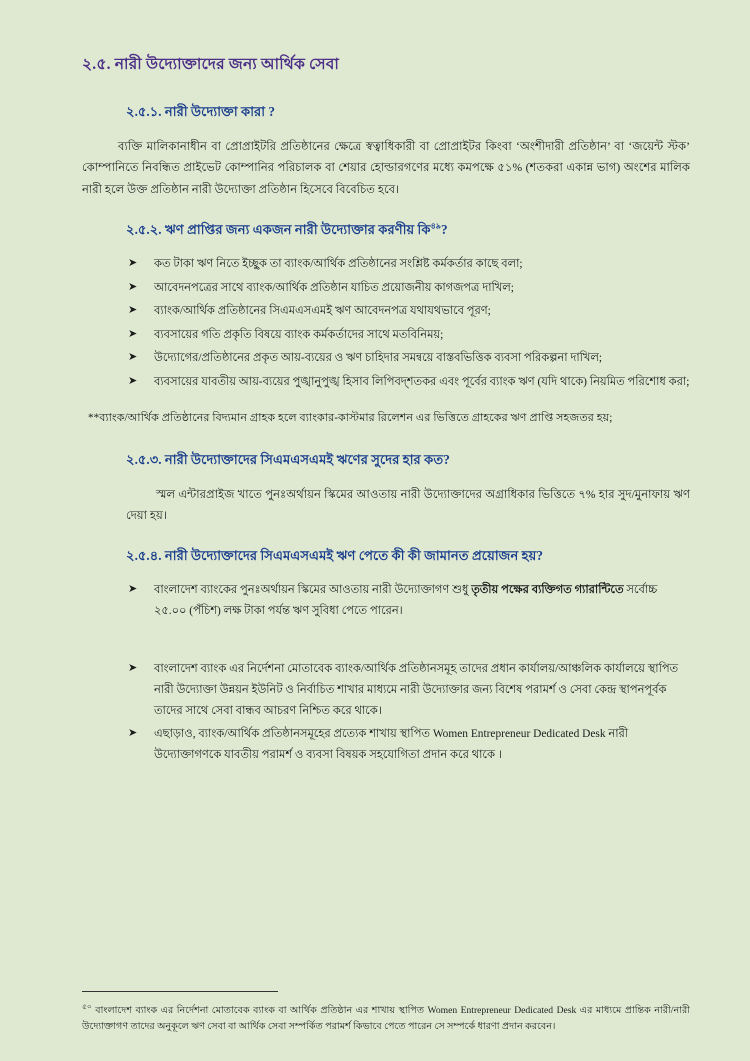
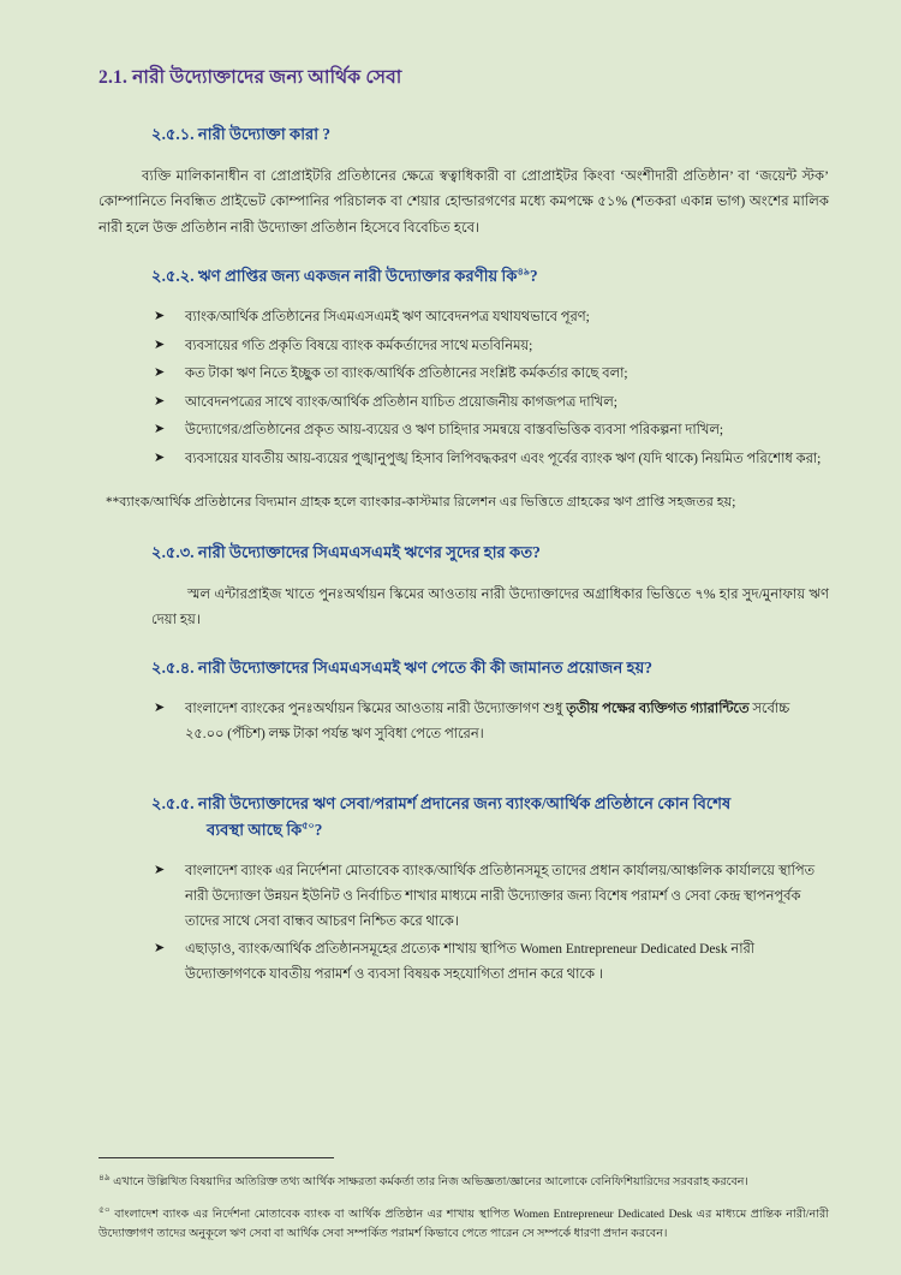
- ২.৫. নারী উদ্যোক্তাদের জন্য আর্থিক সেবা
+ 2.1. নারী উদ্যোক্তাদের জন্য আর্থিক সেবা
  ২.৫.১. নারী উদ্যোক্তা কারা ?
  ব্যক্তি মালিকানাধীন বা প্রোপ্রাইটরি প্রতিষ্ঠানের ক্ষেত্রে স্বত্বাধিকারী বা প্রোপ্রাইটর কিংবা ‘অংশীদারী প্রতিষ্ঠান’ বা ‘জয়েন্ট স্টক’ কোম্পানিতে নিবন্ধিত প্রাইভেট কোম্পানির পরিচালক বা শেয়ার হোল্ডারগণের মধ্যে কমপক্ষে ৫১% (শতকরা একান্ন ভাগ) অংশের মালিক নারী হলে উক্ত প্রতিষ্ঠান নারী উদ্যোক্তা প্রতিষ্ঠান হিসেবে বিবেচিত হবে।
  ২.৫.২. ঋণ প্রাপ্তির জন্য একজন নারী উদ্যোক্তার করণীয় কি৪৯?
  ➤
- কত টাকা ঋণ নিতে ইচ্ছুক তা ব্যাংক/আর্থিক প্রতিষ্ঠানের সংশ্লিষ্ট কর্মকর্তার কাছে বলা;
+ ব্যাংক/আর্থিক প্রতিষ্ঠানের সিএমএসএমই ঋণ আবেদনপত্র যথাযথভাবে পূরণ;
  ➤
- আবেদনপত্রের সাথে ব্যাংক/আর্থিক প্রতিষ্ঠান যাচিত প্রয়োজনীয় কাগজপত্র দাখিল;
+ ব্যবসায়ের গতি প্রকৃতি বিষয়ে ব্যাংক কর্মকর্তাদের সাথে মতবিনিময়;
  ➤
- ব্যাংক/আর্থিক প্রতিষ্ঠানের সিএমএসএমই ঋণ আবেদনপত্র যথাযথভাবে পূরণ;
+ কত টাকা ঋণ নিতে ইচ্ছুক তা ব্যাংক/আর্থিক প্রতিষ্ঠানের সংশ্লিষ্ট কর্মকর্তার কাছে বলা;
  ➤
- ব্যবসায়ের গতি প্রকৃতি বিষয়ে ব্যাংক কর্মকর্তাদের সাথে মতবিনিময়;
+ আবেদনপত্রের সাথে ব্যাংক/আর্থিক প্রতিষ্ঠান যাচিত প্রয়োজনীয় কাগজপত্র দাখিল;
  ➤
  উদ্যোগের/প্রতিষ্ঠানের প্রকৃত আয়-ব্যয়ের ও ঋণ চাহিদার সমন্বয়ে বাস্তবভিত্তিক ব্যবসা পরিকল্পনা দাখিল;
  ➤
- ব্যবসায়ের যাবতীয় আয়-ব্যয়ের পুঙ্খানুপুঙ্খ হিসাব লিপিবদ্শতকর এবং পূর্বের ব্যাংক ঋণ (যদি থাকে) নিয়মিত পরিশোধ করা;
+ ব্যবসায়ের যাবতীয় আয়-ব্যয়ের পুঙ্খানুপুঙ্খ হিসাব লিপিবদ্ধকরণ এবং পূর্বের ব্যাংক ঋণ (যদি থাকে) নিয়মিত পরিশোধ করা;
  **ব্যাংক/আর্থিক প্রতিষ্ঠানের বিদ্যমান গ্রাহক হলে ব্যাংকার-কাস্টমার রিলেশন এর ভিত্তিতে গ্রাহকের ঋণ প্রাপ্তি সহজতর হয়;
  ২.৫.৩. নারী উদ্যোক্তাদের সিএমএসএমই ঋণের সুদের হার কত?
  স্মল এন্টারপ্রাইজ খাতে পুনঃঅর্থায়ন স্কিমের আওতায় নারী উদ্যোক্তাদের অগ্রাধিকার ভিত্তিতে ৭% হার সুদ/মুনাফায় ঋণ দেয়া হয়।
  ২.৫.৪. নারী উদ্যোক্তাদের সিএমএসএমই ঋণ পেতে কী কী জামানত প্রয়োজন হয়?
  ➤
  বাংলাদেশ ব্যাংকের পুনঃঅর্থায়ন স্কিমের আওতায় নারী উদ্যোক্তাগণ শুধু তৃতীয় পক্ষের ব্যক্তিগত গ্যারান্টিতে সর্বোচ্চ ২৫.০০ (পঁচিশ) লক্ষ টাকা পর্যন্ত ঋণ সুবিধা পেতে পারেন।
+ ২.৫.৫. নারী উদ্যোক্তাদের ঋণ সেবা/পরামর্শ প্রদানের জন্য ব্যাংক/আর্থিক প্রতিষ্ঠানে কোন বিশেষ
+ ব্যবস্থা আছে কি৫০?
  ➤
  বাংলাদেশ ব্যাংক এর নির্দেশনা মোতাবেক ব্যাংক/আর্থিক প্রতিষ্ঠানসমূহ তাদের প্রধান কার্যালয়/আঞ্চলিক কার্যালয়ে স্থাপিত নারী উদ্যোক্তা উন্নয়ন ইউনিট ও নির্বাচিত শাখার মাধ্যমে নারী উদ্যোক্তার জন্য বিশেষ পরামর্শ ও সেবা কেন্দ্র স্থাপনপূর্বক তাদের সাথে সেবা বান্ধব আচরণ নিশ্চিত করে থাকে।
  ➤
  এছাড়াও, ব্যাংক/আর্থিক প্রতিষ্ঠানসমূহের প্রত্যেক শাখায় স্থাপিত Women Entrepreneur Dedicated Desk নারী উদ্যোক্তাগণকে যাবতীয় পরামর্শ ও ব্যবসা বিষয়ক সহযোগিতা প্রদান করে থাকে ।
+ ৪৯ এখানে উল্লিখিত বিষয়াদির অতিরিক্ত তথ্য আর্থিক সাক্ষরতা কর্মকর্তা তার নিজ অভিজ্ঞতা/জ্ঞানের আলোকে বেনিফিশিয়ারিদের সরবরাহ করবেন।
  ৫০ বাংলাদেশ ব্যাংক এর নির্দেশনা মোতাবেক ব্যাংক বা আর্থিক প্রতিষ্ঠান এর শাখায় স্থাপিত Women Entrepreneur Dedicated Desk এর মাধ্যমে প্রান্তিক নারী/নারী উদ্যোক্তাগণ তাদের অনুকূলে ঋণ সেবা বা আর্থিক সেবা সম্পর্কিত পরামর্শ কিভাবে পেতে পারেন সে সম্পর্কে ধারণা প্রদান করবেন।
